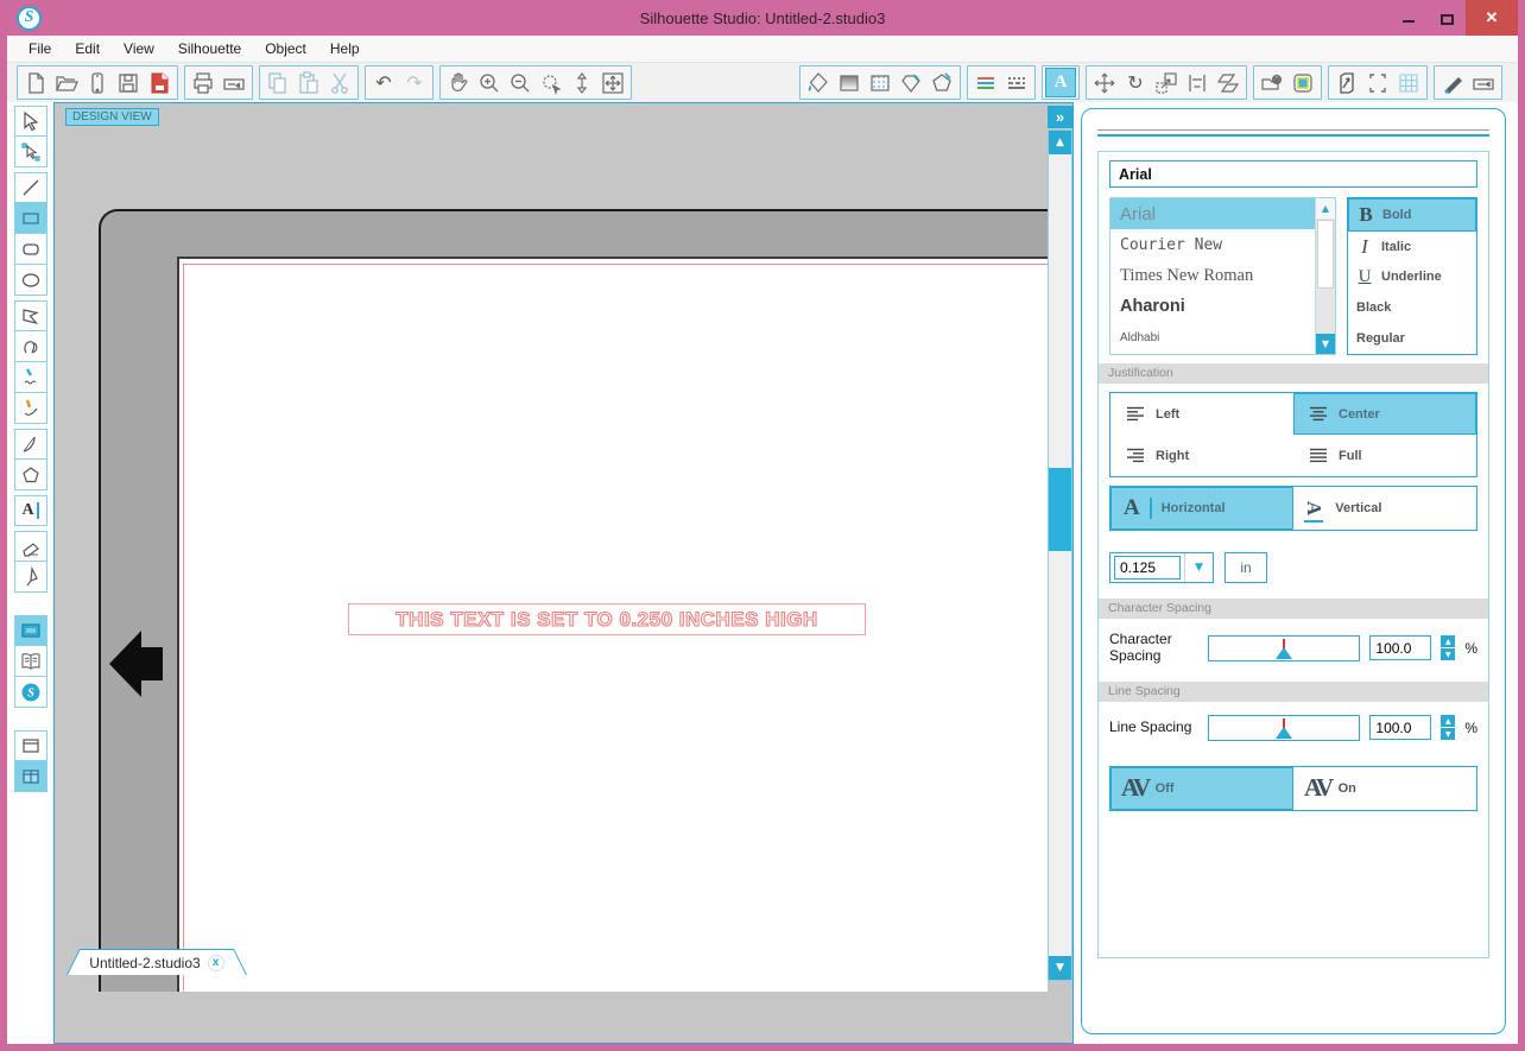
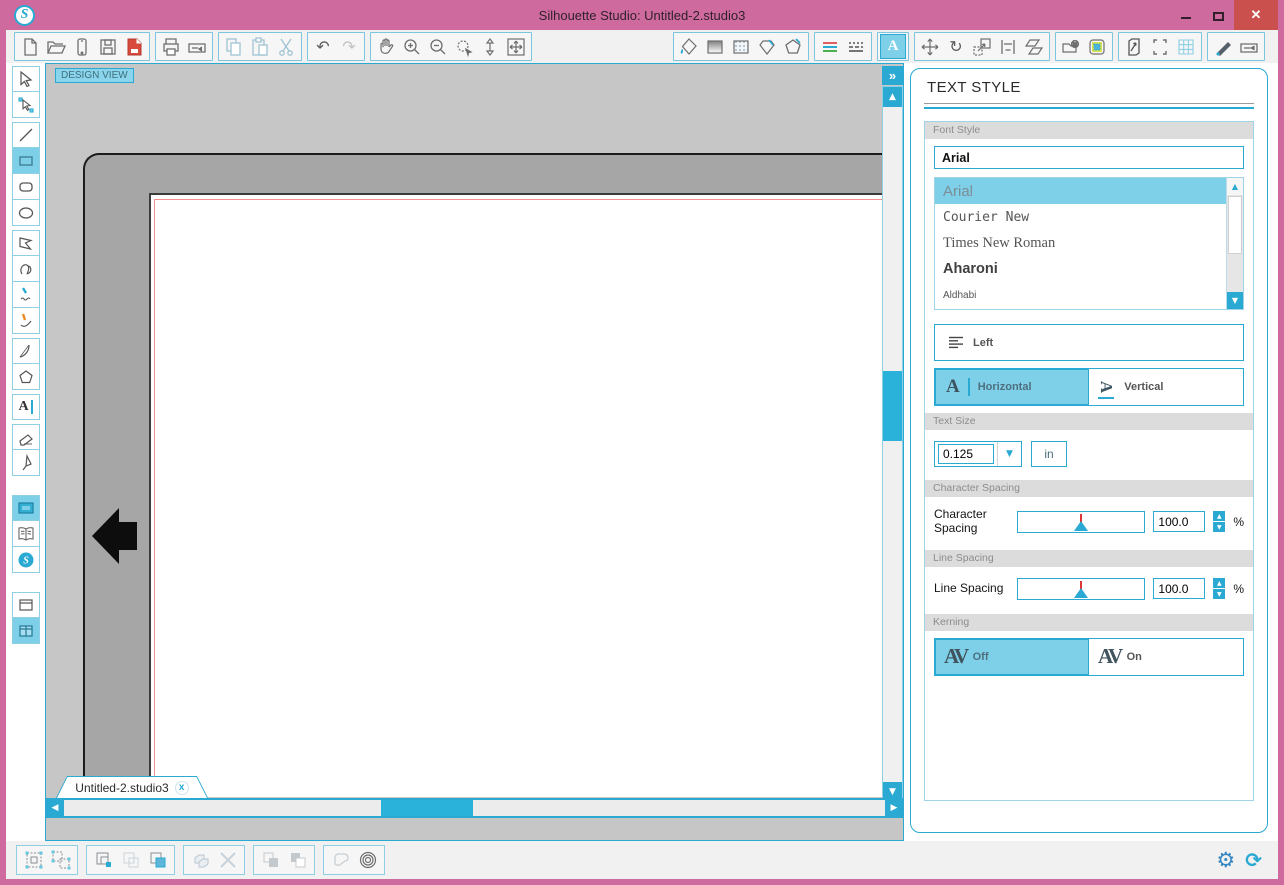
  S
  Silhouette Studio: Untitled-2.studio3
  ✕
- File
- Edit
- View
- Silhouette
- Object
- Help
  ↶
  ↷
  A
  ↻
  A
  S
  DESIGN VIEW
- THIS TEXT IS SET TO 0.250 INCHES HIGH
  »
  ▲
  ▼
  Untitled-2.studio3
  x
+ ◀
+ ▶
+ TEXT STYLE
+ Font Style
  Arial
  Arial
  Courier New
  Times New Roman
  Aharoni
  Aldhabi
  ▲
  ▼
- B
- Bold
- I
- Italic
- U
- Underline
- Black
- Regular
- Justification
  Left
- Center
- Right
- Full
  A
  Horizontal
  Vertical
+ Text Size
  0.125
  ▼
  in
  Character Spacing
  Character Spacing
  100.0
  %
  Line Spacing
  Line Spacing
  100.0
  %
+ Kerning
  AV
  Off
  AV
  On
+ ⚙
+ ⟳
